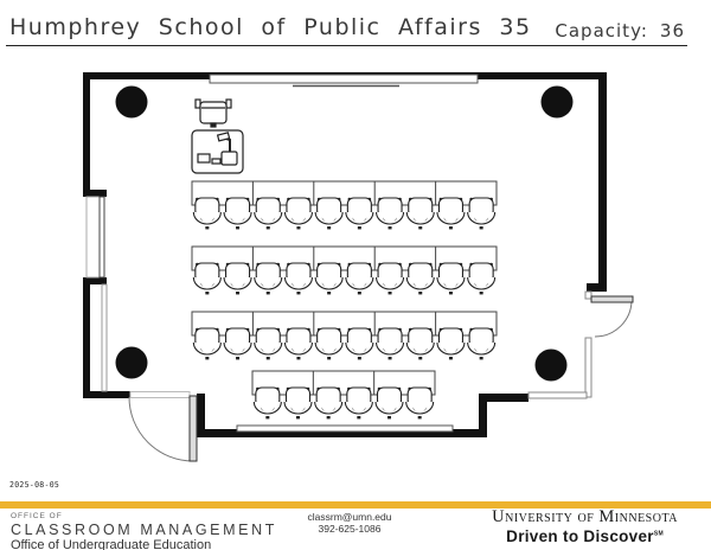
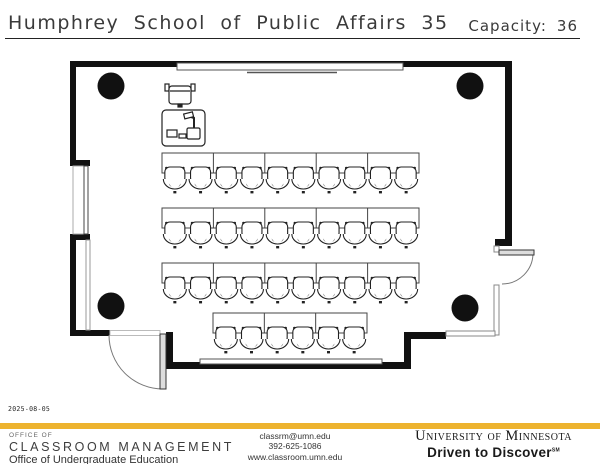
  Humphrey School of Public Affairs 35
  Capacity: 36
  2025-08-05
  CLASSROOM MANAGEMENT
  Office of Undergraduate Education
  classrm@umn.edu
  392-625-1086
+ www.classroom.umn.edu
  University of Minnesota
  Driven to Discover
